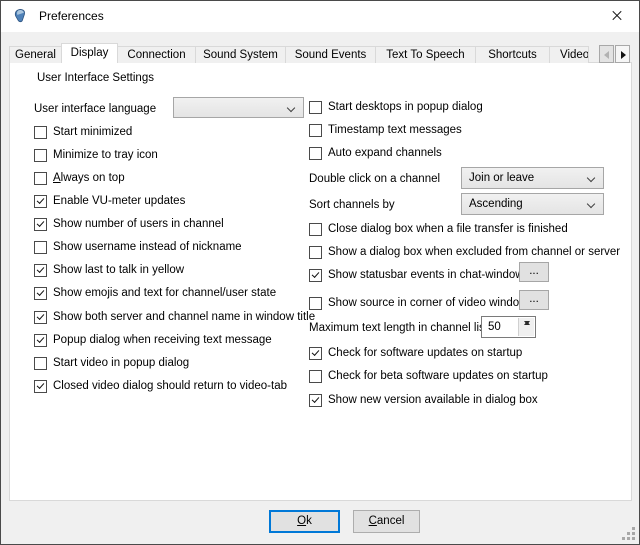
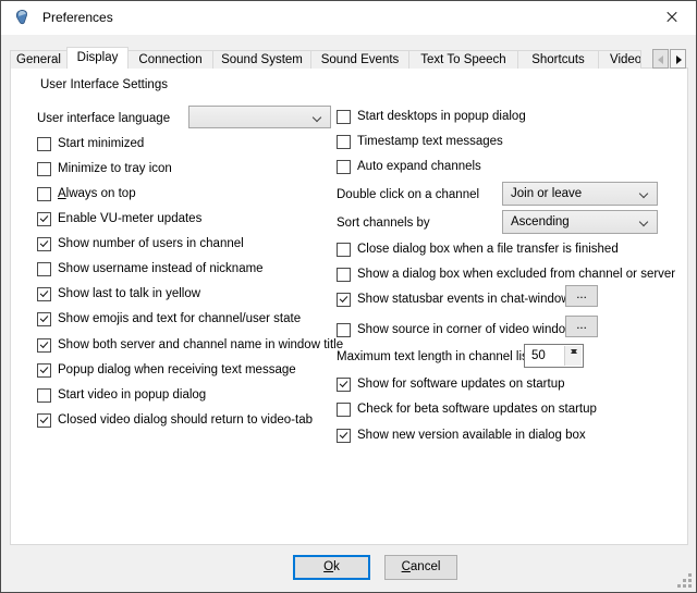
  Preferences
  General
  Display
  Connection
  Sound System
  Sound Events
  Text To Speech
  Shortcuts
  Video
  User Interface Settings
  User interface language
  Start minimized
  Minimize to tray icon
  Always on top
  Enable VU-meter updates
  Show number of users in channel
  Show username instead of nickname
  Show last to talk in yellow
  Show emojis and text for channel/user state
  Show both server and channel name in window title
  Popup dialog when receiving text message
  Start video in popup dialog
  Closed video dialog should return to video-tab
  Start desktops in popup dialog
  Timestamp text messages
  Auto expand channels
  Double click on a channel
  Join or leave
  Sort channels by
  Ascending
  Close dialog box when a file transfer is finished
  Show a dialog box when excluded from channel or server
  Show statusbar events in chat-windo
  ...
  Show source in corner of video windo
  ...
  Maximum text length in channel li
  50
- Check for software updates on startup
+ Show for software updates on startup
  Check for beta software updates on startup
  Show new version available in dialog box
  Ok
  Cancel
